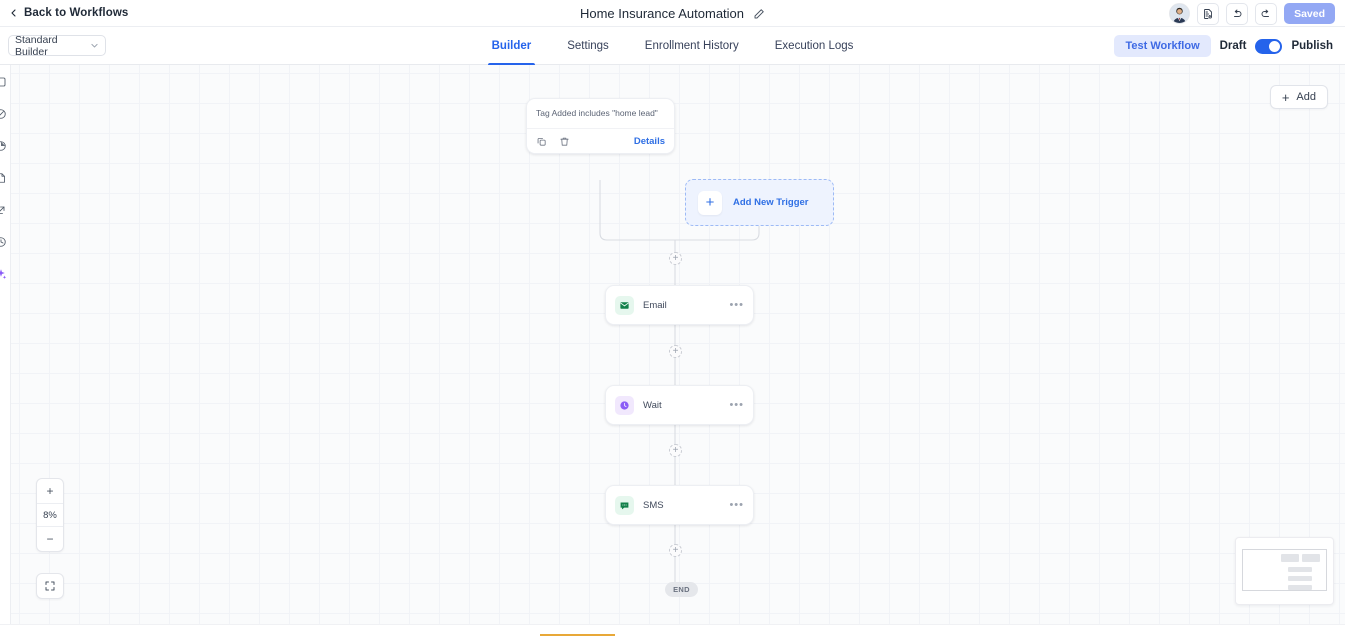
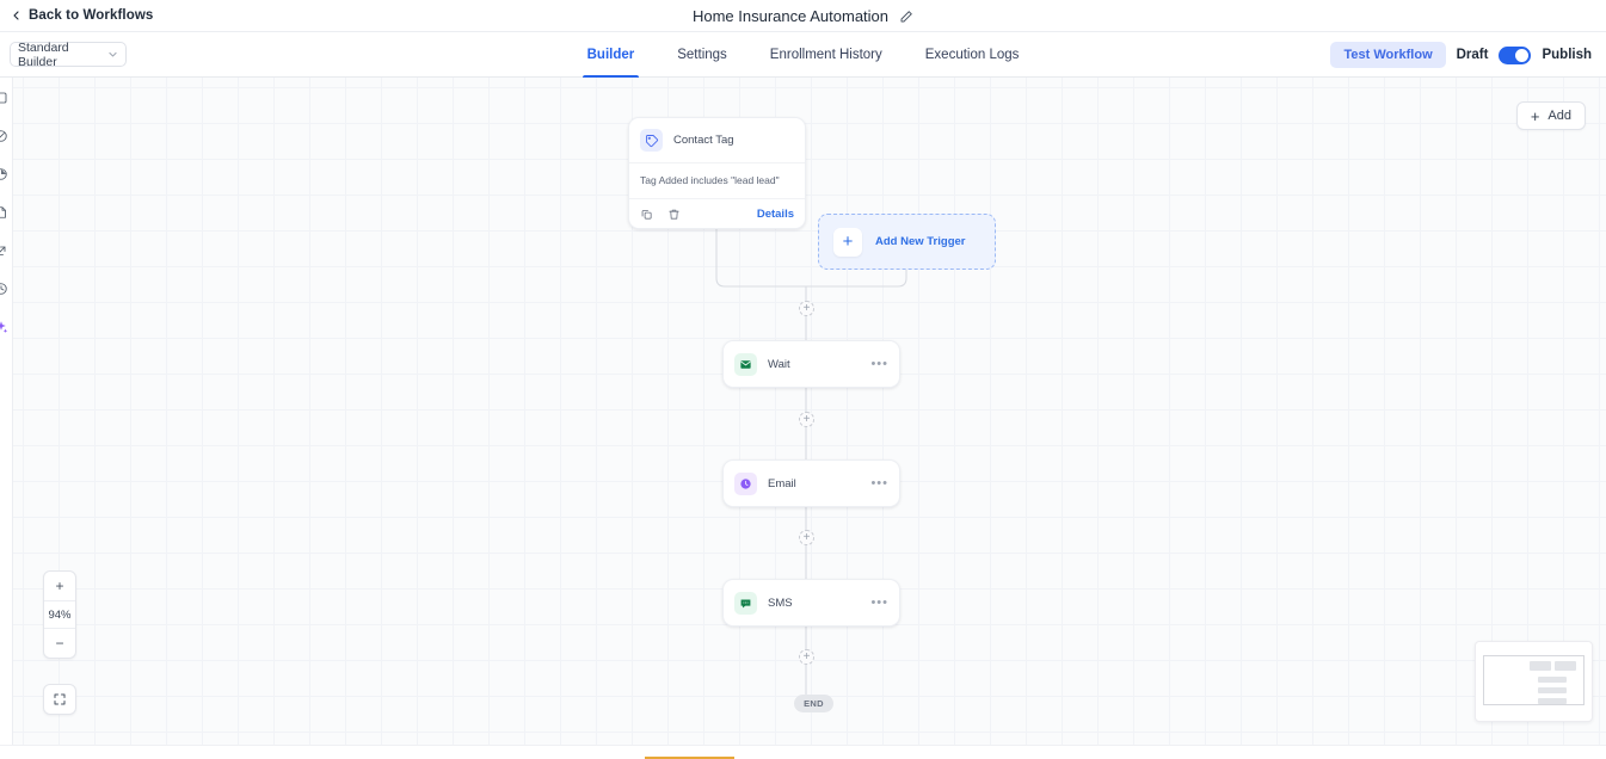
  Back to Workflows
  Home Insurance Automation
- Saved
  Standard Builder
  Builder
  Settings
  Enrollment History
  Execution Logs
  Test Workflow
  Draft
  Publish
  +
  Add
+ Contact Tag
- Tag Added includes "home lead"
+ Tag Added includes "lead lead"
  Details
  +
  Add New Trigger
  +
  +
  +
  +
- Email
+ Wait
  •••
- Wait
+ Email
  •••
  SMS
  •••
  END
  +
- 8%
+ 94%
  −
